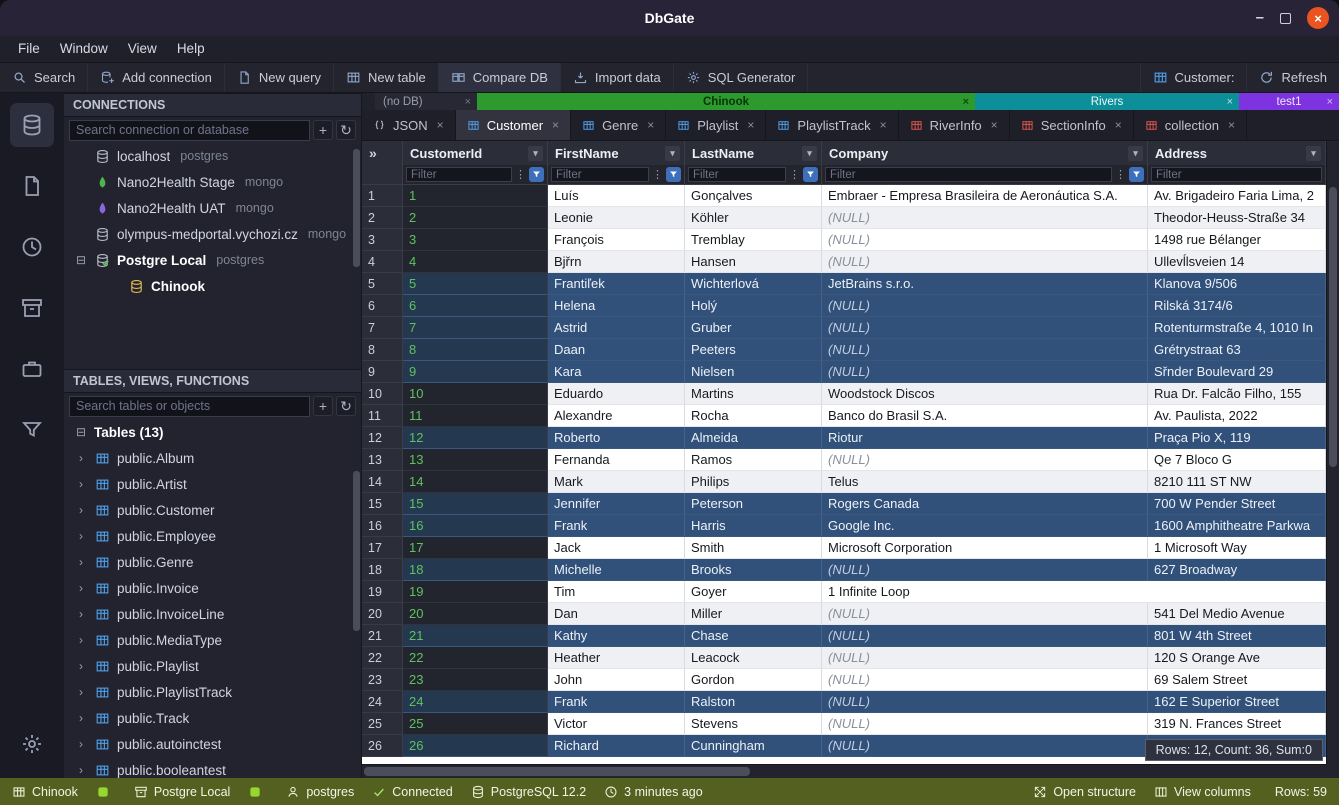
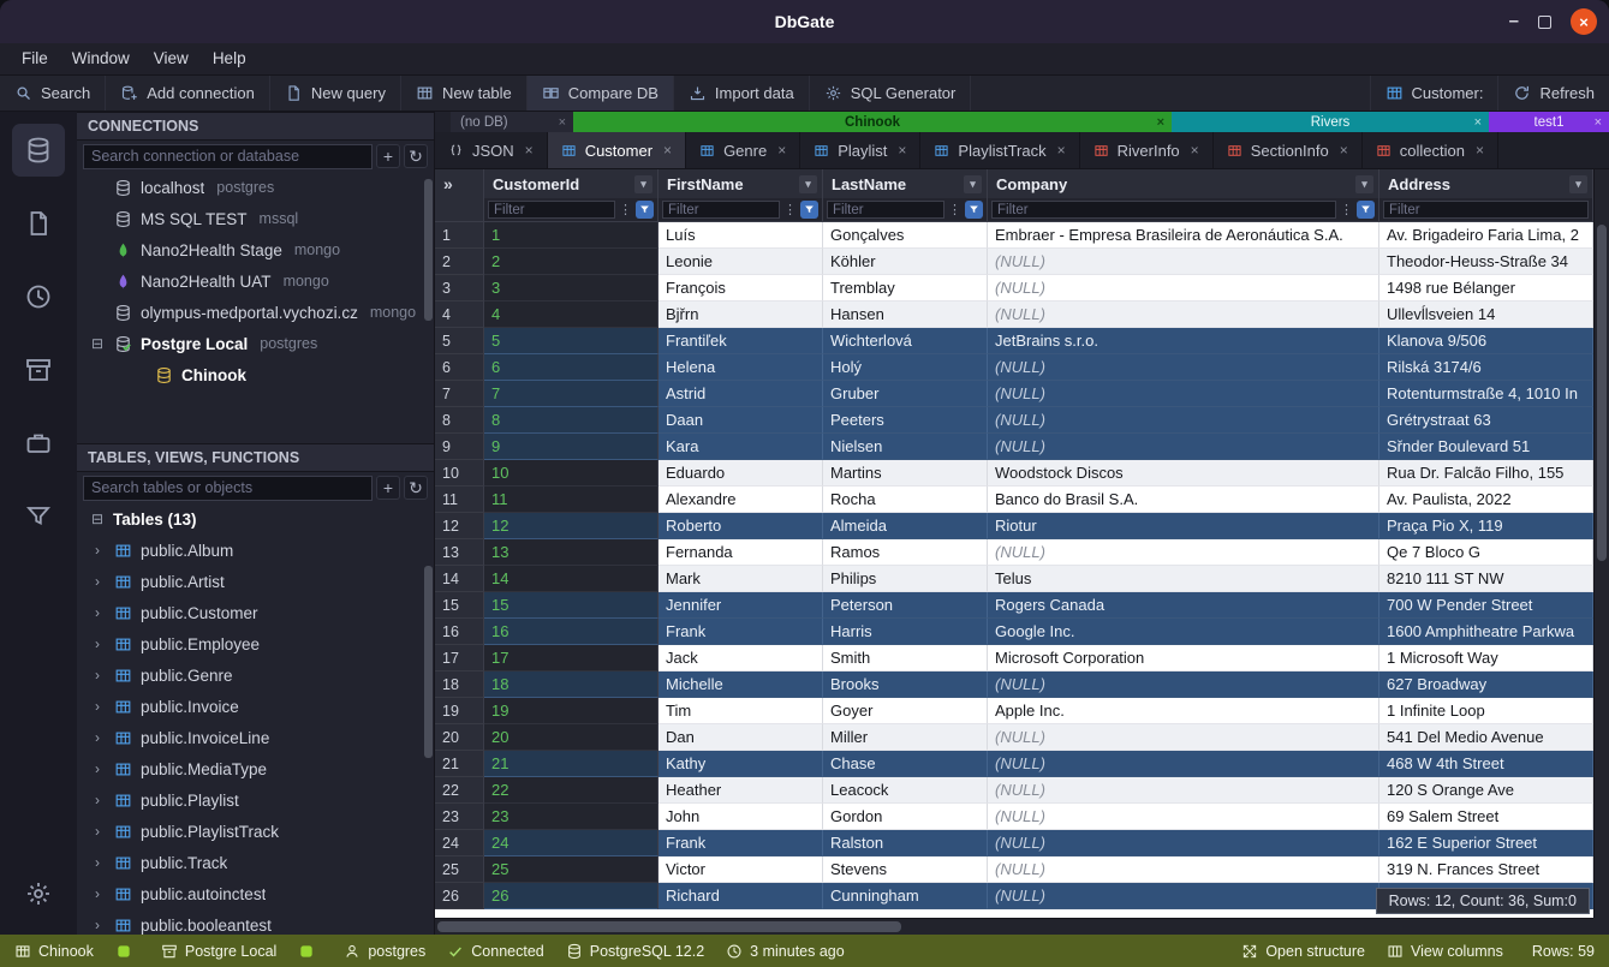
  DbGate
  –
  ×
  File
  Window
  View
  Help
  Search
  Add connection
  New query
  New table
  Compare DB
  Import data
  SQL Generator
  Customer:
  Refresh
  CONNECTIONS
  Search connection or database
  +
  ↻
  localhost
  postgres
+ MS SQL TEST
+ mssql
  Nano2Health Stage
  mongo
  Nano2Health UAT
  mongo
  olympus-medportal.vychozi.cz
  mongo
  ⊟
  Postgre Local
  postgres
  Chinook
  TABLES, VIEWS, FUNCTIONS
  Search tables or objects
  +
  ↻
  ⊟
  Tables (13)
  ›
  public.Album
  ›
  public.Artist
  ›
  public.Customer
  ›
  public.Employee
  ›
  public.Genre
  ›
  public.Invoice
  ›
  public.InvoiceLine
  ›
  public.MediaType
  ›
  public.Playlist
  ›
  public.PlaylistTrack
  ›
  public.Track
  ›
  public.autoinctest
  ›
  public.booleantest
  (no DB)
  ×
  Chinook
  ×
  Rivers
  ×
  test1
  ×
  JSON
  ×
  Customer
  ×
  Genre
  ×
  Playlist
  ×
  PlaylistTrack
  ×
  RiverInfo
  ×
  SectionInfo
  ×
  collection
  ×
  »
  CustomerId
  ▾
  FirstName
  ▾
  LastName
  ▾
  Company
  ▾
  Address
  ▾
  Filter
  ⋮
  Filter
  ⋮
  Filter
  ⋮
  Filter
  ⋮
  Filter
  1
  1
  Luís
  Gonçalves
  Embraer - Empresa Brasileira de Aeronáutica S.A.
  Av. Brigadeiro Faria Lima, 2
  2
  2
  Leonie
  Köhler
  (NULL)
  Theodor-Heuss-Straße 34
  3
  3
  François
  Tremblay
  (NULL)
  1498 rue Bélanger
  4
  4
  Bjřrn
  Hansen
  (NULL)
  Ullevĺlsveien 14
  5
  5
  Frantiľek
  Wichterlová
  JetBrains s.r.o.
  Klanova 9/506
  6
  6
  Helena
  Holý
  (NULL)
  Rilská 3174/6
  7
  7
  Astrid
  Gruber
  (NULL)
  Rotenturmstraße 4, 1010 In
  8
  8
  Daan
  Peeters
  (NULL)
  Grétrystraat 63
  9
  9
  Kara
  Nielsen
  (NULL)
- Sřnder Boulevard 29
+ Sřnder Boulevard 51
  10
  10
  Eduardo
  Martins
  Woodstock Discos
  Rua Dr. Falcão Filho, 155
  11
  11
  Alexandre
  Rocha
  Banco do Brasil S.A.
  Av. Paulista, 2022
  12
  12
  Roberto
  Almeida
  Riotur
  Praça Pio X, 119
  13
  13
  Fernanda
  Ramos
  (NULL)
  Qe 7 Bloco G
  14
  14
  Mark
  Philips
  Telus
  8210 111 ST NW
  15
  15
  Jennifer
  Peterson
  Rogers Canada
  700 W Pender Street
  16
  16
  Frank
  Harris
  Google Inc.
  1600 Amphitheatre Parkwa
  17
  17
  Jack
  Smith
  Microsoft Corporation
  1 Microsoft Way
  18
  18
  Michelle
  Brooks
  (NULL)
  627 Broadway
  19
  19
  Tim
  Goyer
+ Apple Inc.
  1 Infinite Loop
  20
  20
  Dan
  Miller
  (NULL)
  541 Del Medio Avenue
  21
  21
  Kathy
  Chase
  (NULL)
- 801 W 4th Street
+ 468 W 4th Street
  22
  22
  Heather
  Leacock
  (NULL)
  120 S Orange Ave
  23
  23
  John
  Gordon
  (NULL)
  69 Salem Street
  24
  24
  Frank
  Ralston
  (NULL)
  162 E Superior Street
  25
  25
  Victor
  Stevens
  (NULL)
  319 N. Frances Street
  26
  26
  Richard
  Cunningham
  (NULL)
  Rows: 12, Count: 36, Sum:0
  Chinook
  Postgre Local
  postgres
  Connected
  PostgreSQL 12.2
  3 minutes ago
  Open structure
  View columns
  Rows: 59
